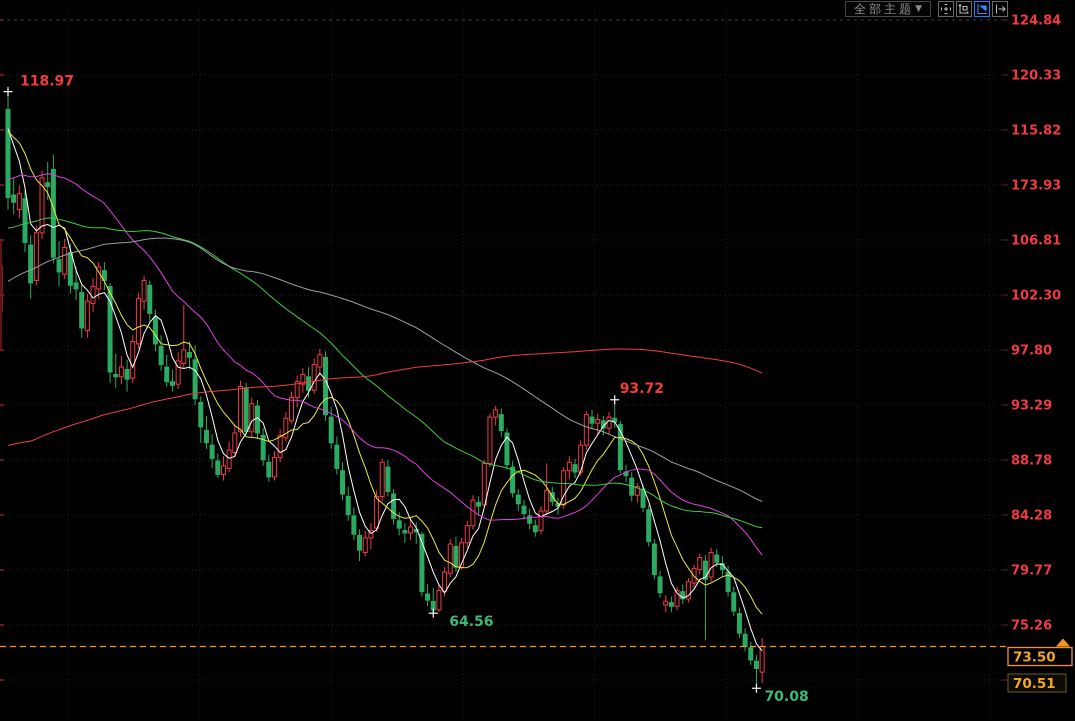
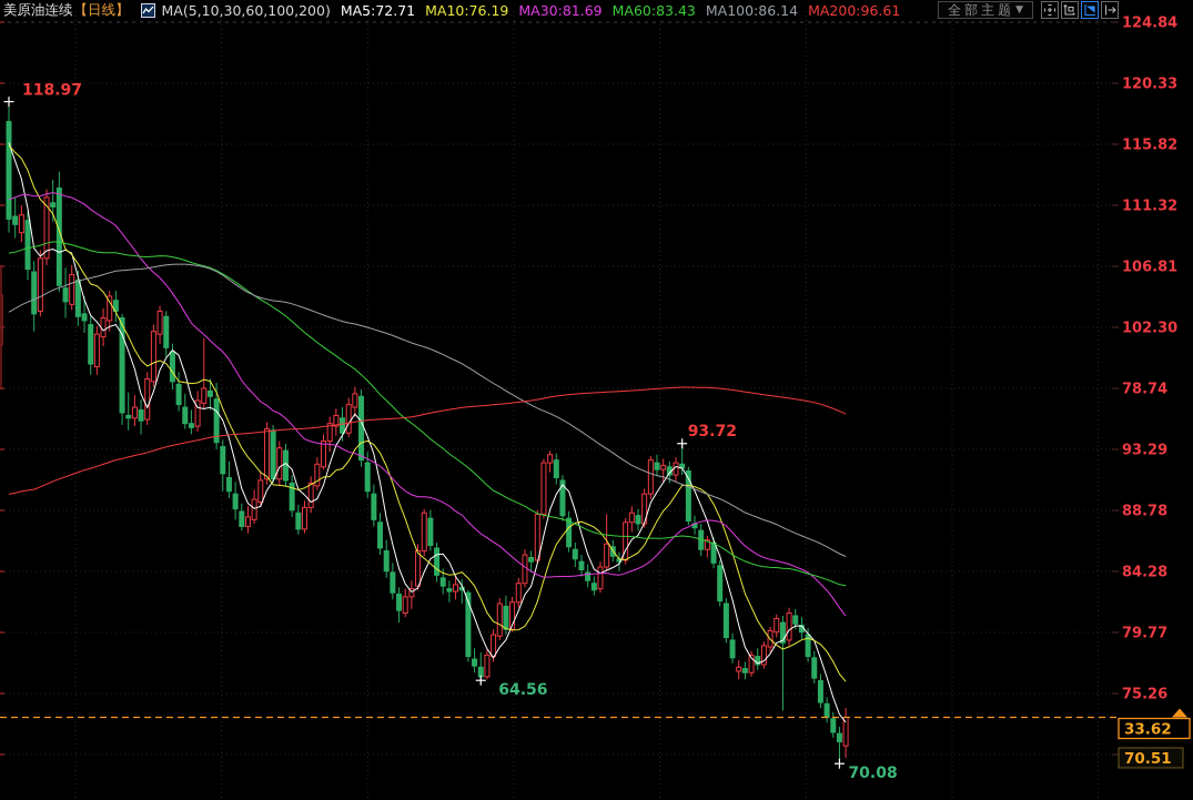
  118.97
  93.72
  64.56
  70.08
  124.84
  120.33
  115.82
- 173.93
+ 111.32
  106.81
  102.30
- 97.80
+ 78.74
  93.29
  88.78
  84.28
  79.77
  75.26
- 73.50
+ 33.62
  70.51
+ 美原油连续
+ 【日线】
+ MA(5,10,30,60,100,200)
+ MA5:72.71
+ MA10:76.19
+ MA30:81.69
+ MA60:83.43
+ MA100:86.14
+ MA200:96.61
  全部主题
  ▼
